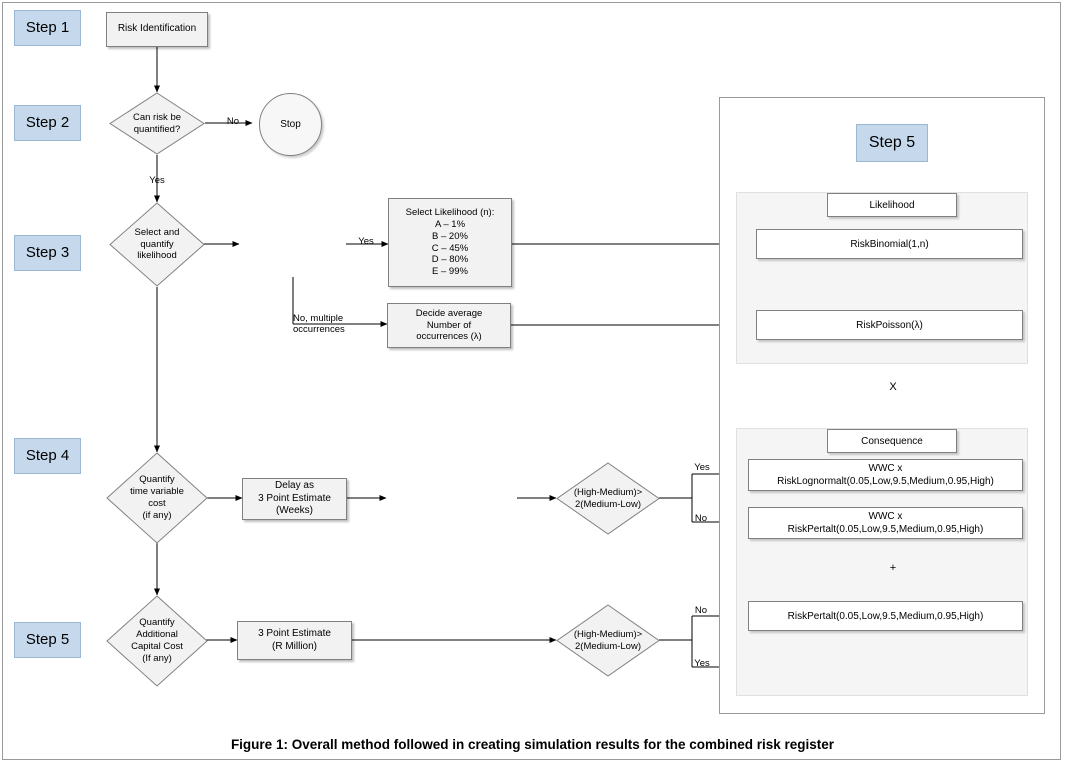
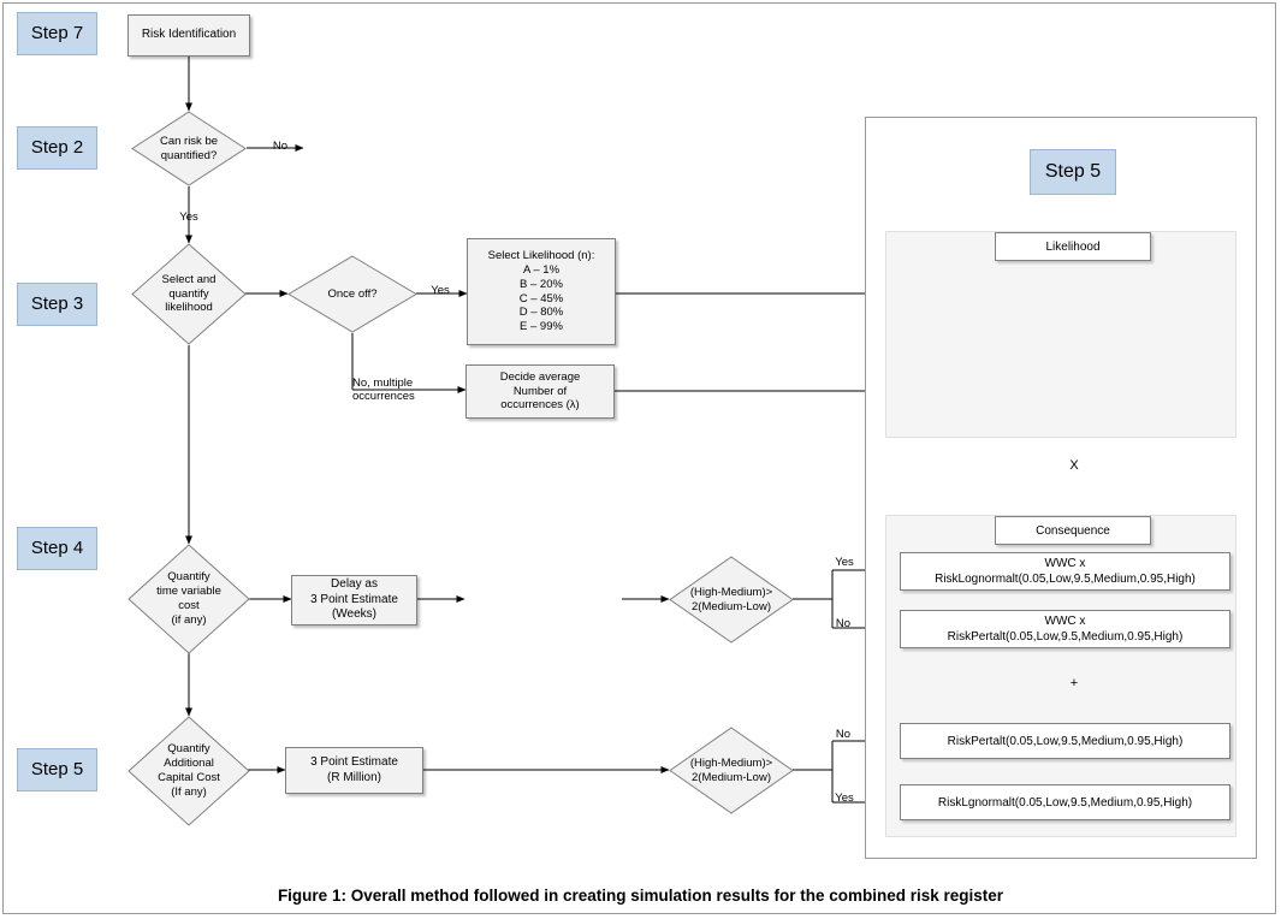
- Step 1
+ Step 7
  Step 2
  Step 3
  Step 4
  Step 5
  Step 5
  Likelihood
- RiskBinomial(1,n)
- RiskPoisson(λ)
  X
  Consequence
  WWC x
  RiskLognormalt(0.05,Low,9.5,Medium,0.95,High)
  WWC x
  RiskPertalt(0.05,Low,9.5,Medium,0.95,High)
  +
  RiskPertalt(0.05,Low,9.5,Medium,0.95,High)
+ RiskLgnormalt(0.05,Low,9.5,Medium,0.95,High)
  Risk Identification
  Can risk be
  quantified?
- Stop
  Select and
  quantify
  likelihood
+ Once off?
  Select Likelihood (n):
  A – 1%
  B – 20%
  C – 45%
  D – 80%
  E – 99%
  Decide average
  Number of
  occurrences (λ)
  Quantify
  time variable
  cost
  (if any)
  Delay as
  3 Point Estimate
  (Weeks)
  (High-Medium)>
  2(Medium-Low)
  Quantify
  Additional
  Capital Cost
  (If any)
  3 Point Estimate
  (R Million)
  (High-Medium)>
  2(Medium-Low)
  No
  Yes
  Yes
  No, multiple
  occurrences
  Yes
  No
  No
  Yes
  Figure 1: Overall method followed in creating simulation results for the combined risk register
